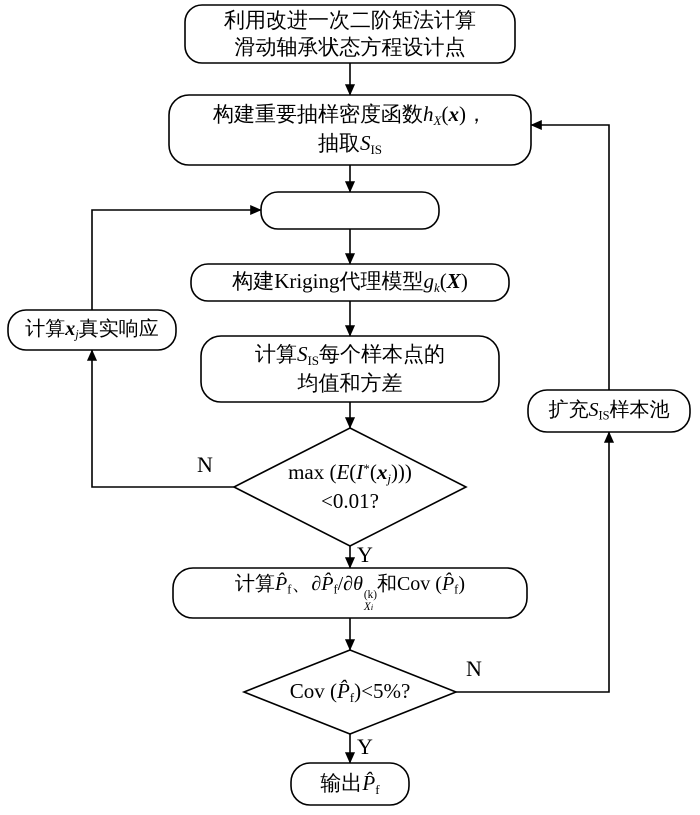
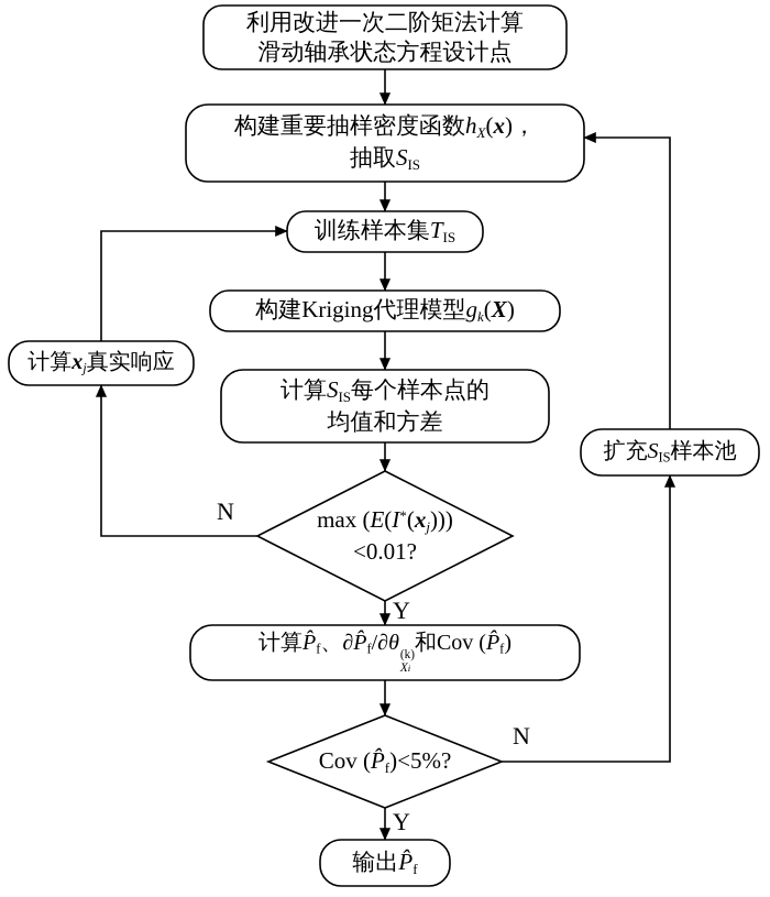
  利用改进一次二阶矩法计算
  滑动轴承状态方程设计点
  构建重要抽样密度函数hX(x)，
  抽取SIS
+ 训练样本集TIS
  构建Kriging代理模型gk(X)
  计算SIS每个样本点的
  均值和方差
  max (E(I*(xj)))
  <0.01?
  计算P̂f、∂P̂f/∂θ
  (k)
  Xi
  和Cov (P̂f)
  Cov (P̂f)<5%?
  输出P̂f
  计算xj真实响应
  扩充SIS样本池
  N
  Y
  N
  Y
